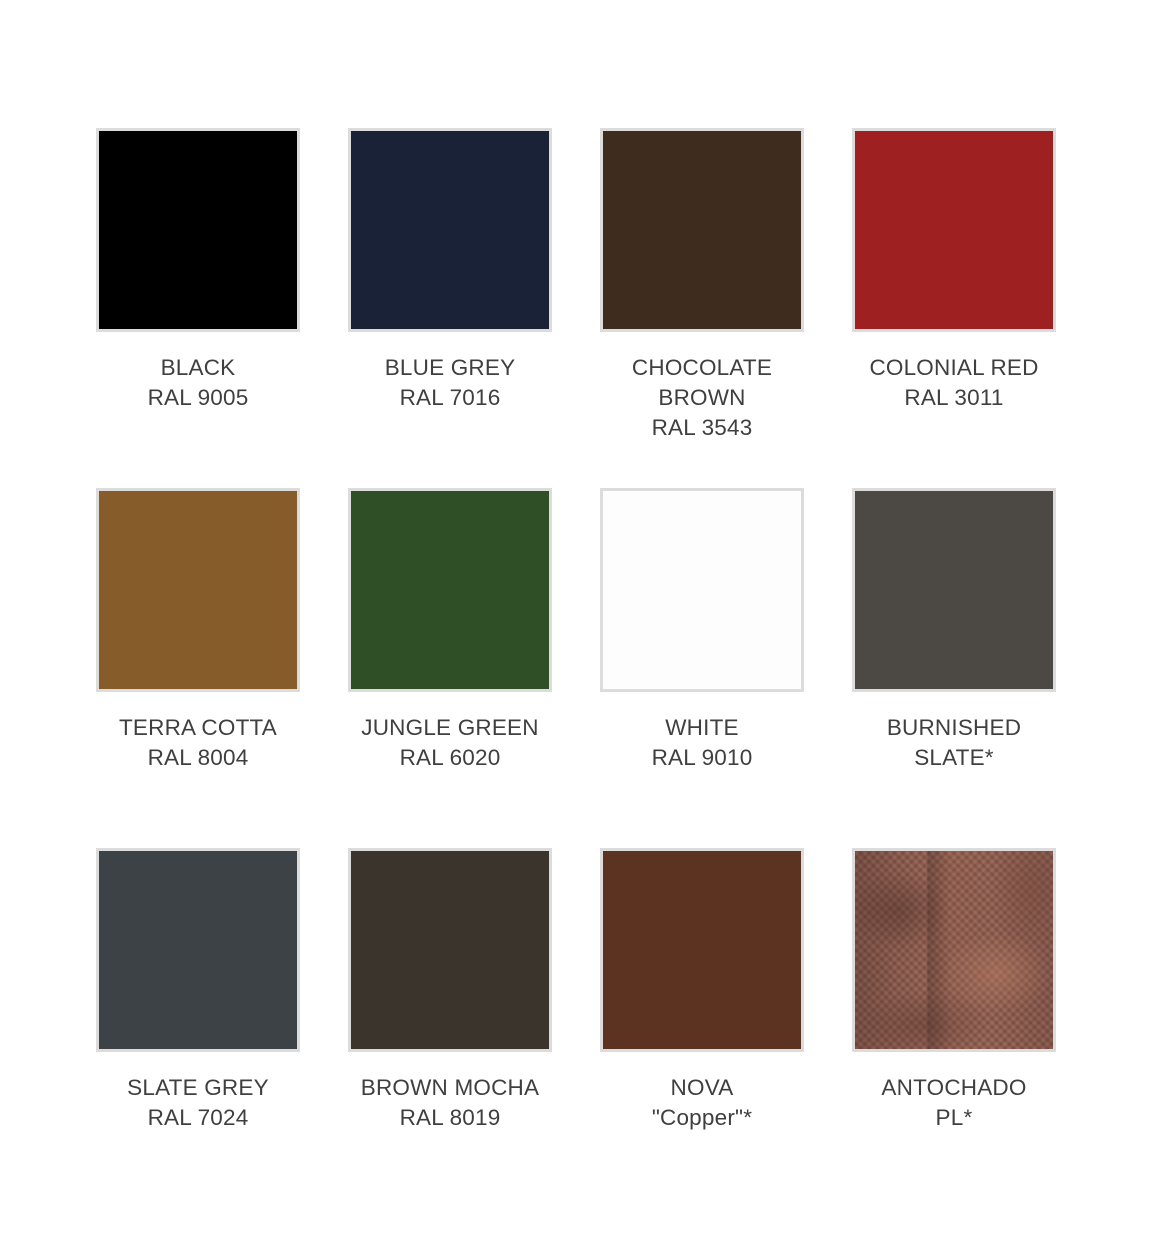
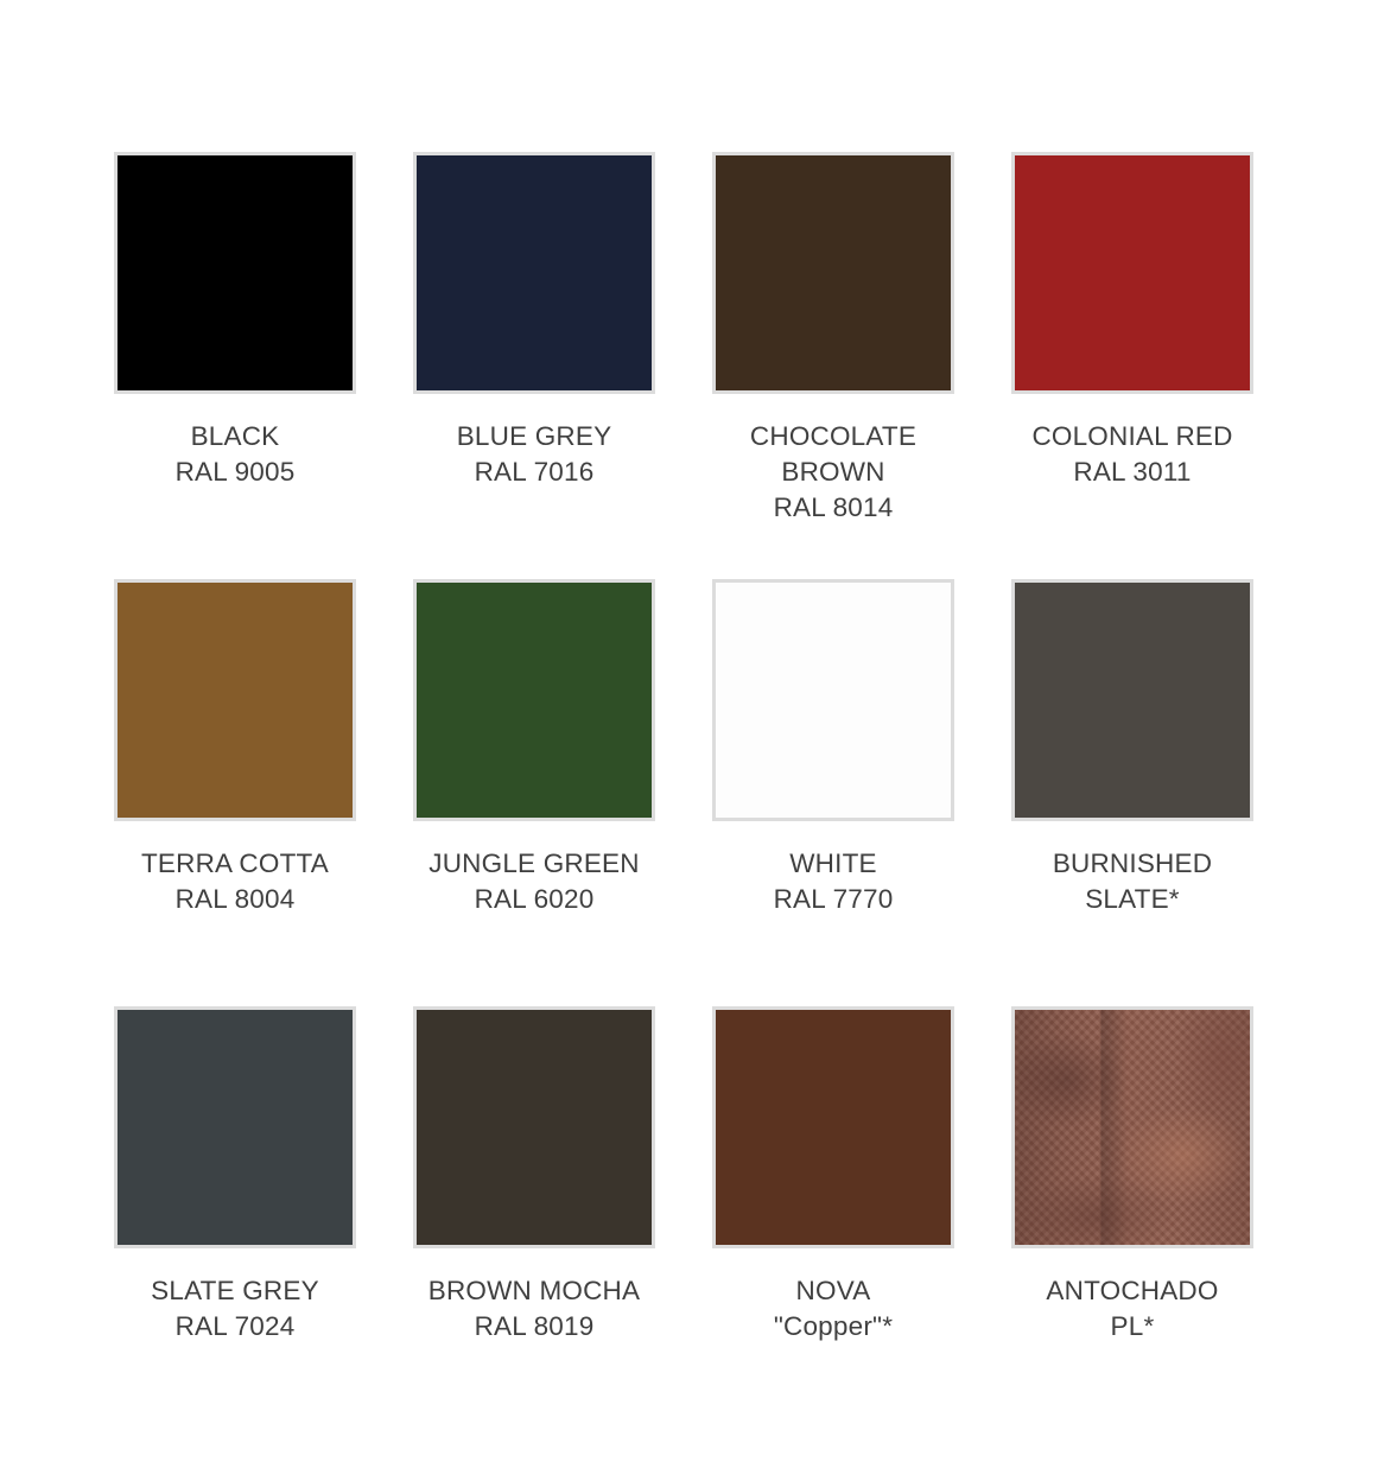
  BLACK
  RAL 9005
  BLUE GREY
  RAL 7016
  CHOCOLATE BROWN
- RAL 3543
+ RAL 8014
  COLONIAL RED
  RAL 3011
  TERRA COTTA
  RAL 8004
  JUNGLE GREEN
  RAL 6020
  WHITE
- RAL 9010
+ RAL 7770
  BURNISHED SLATE*
  SLATE GREY
  RAL 7024
  BROWN MOCHA
  RAL 8019
  NOVA
  "Copper"*
  ANTOCHADO
  PL*
